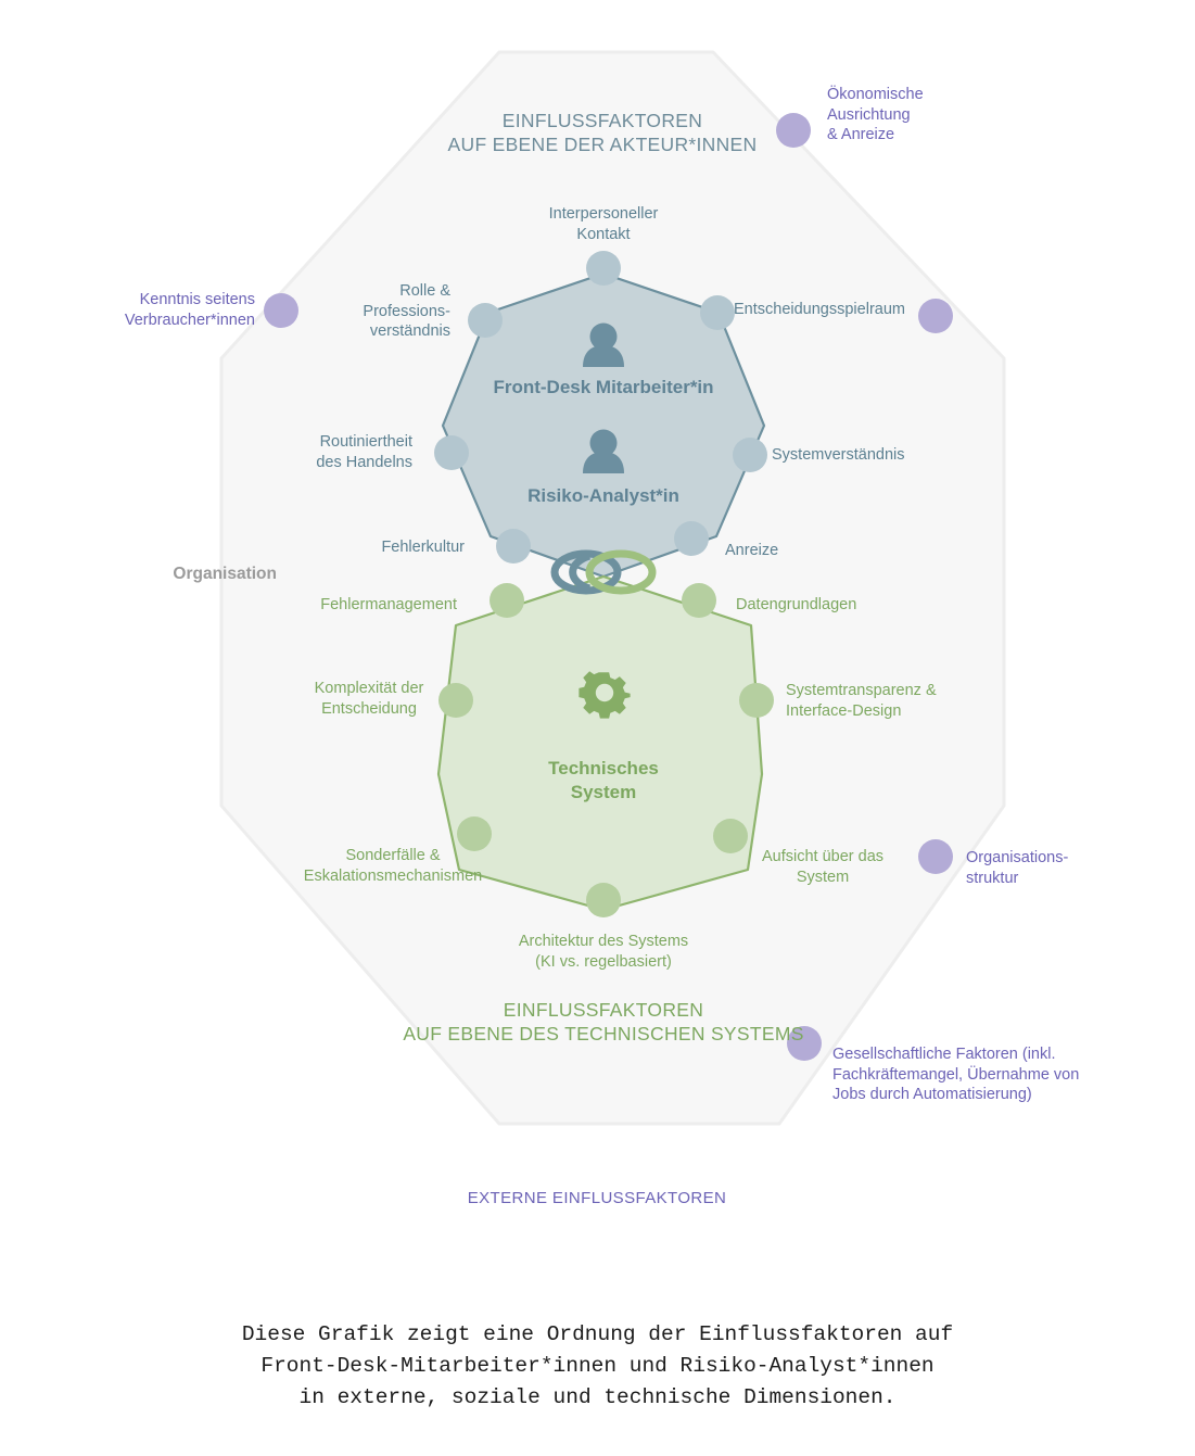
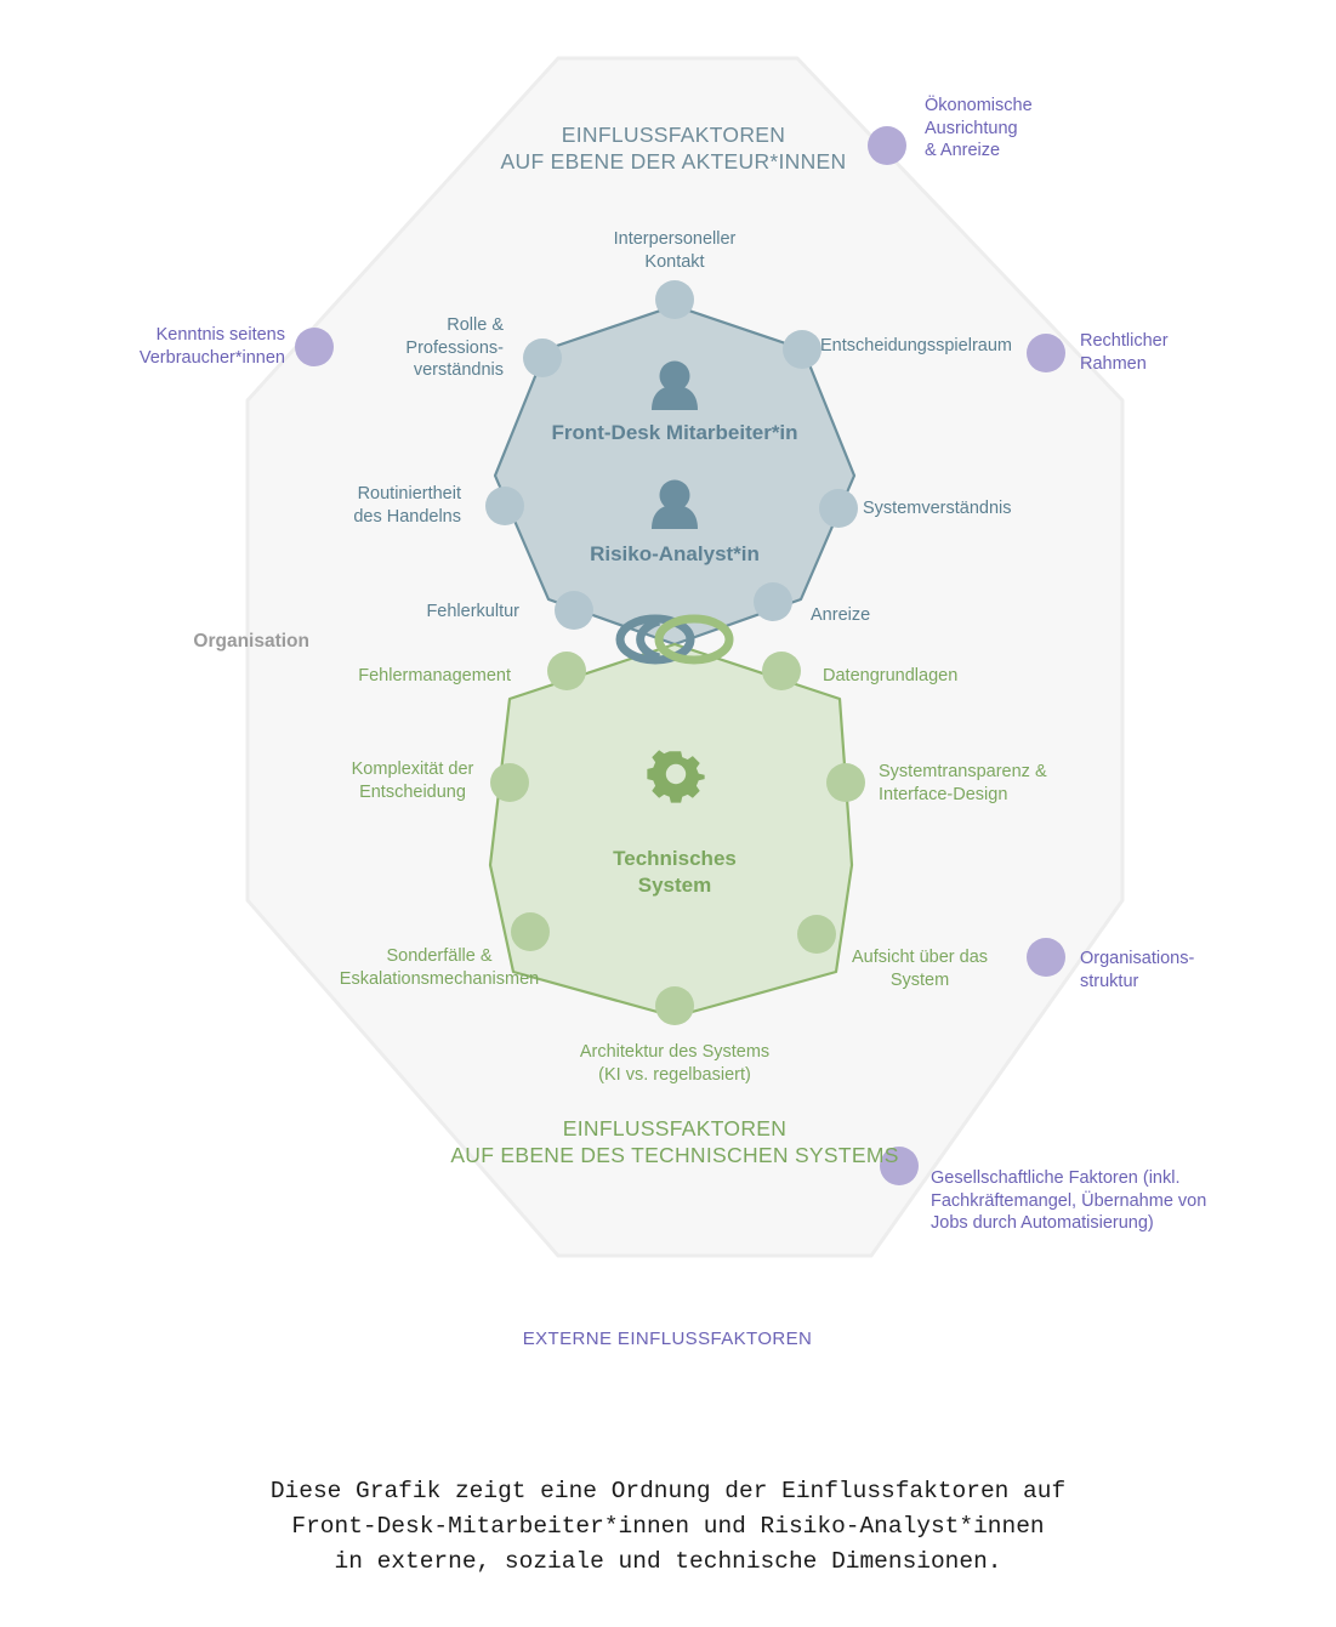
  EINFLUSSFAKTOREN
  AUF EBENE DER AKTEUR*INNEN
  EINFLUSSFAKTOREN
  AUF EBENE DES TECHNISCHEN SYSTEMS
  EXTERNE EINFLUSSFAKTOREN
  Organisation
  Front-Desk Mitarbeiter*in
  Risiko-Analyst*in
  Technisches
  System
  Interpersoneller
  Kontakt
  Entscheidungsspielraum
  Systemverständnis
  Anreize
  Fehlerkultur
  Routiniertheit
  des Handelns
  Rolle &
  Professions-
  verständnis
  Fehlermanagement
  Datengrundlagen
  Systemtransparenz &
  Interface-Design
  Aufsicht über das
  System
  Architektur des Systems
  (KI vs. regelbasiert)
  Sonderfälle &
  Eskalationsmechanismen
  Komplexität der
  Entscheidung
  Ökonomische
  Ausrichtung
  & Anreize
+ Rechtlicher
+ Rahmen
  Kenntnis seitens
  Verbraucher*innen
  Organisations-
  struktur
  Gesellschaftliche Faktoren (inkl.
  Fachkräftemangel, Übernahme von
  Jobs durch Automatisierung)
  Diese Grafik zeigt eine Ordnung der Einflussfaktoren auf
  Front-Desk-Mitarbeiter*innen und Risiko-Analyst*innen
  in externe, soziale und technische Dimensionen.
